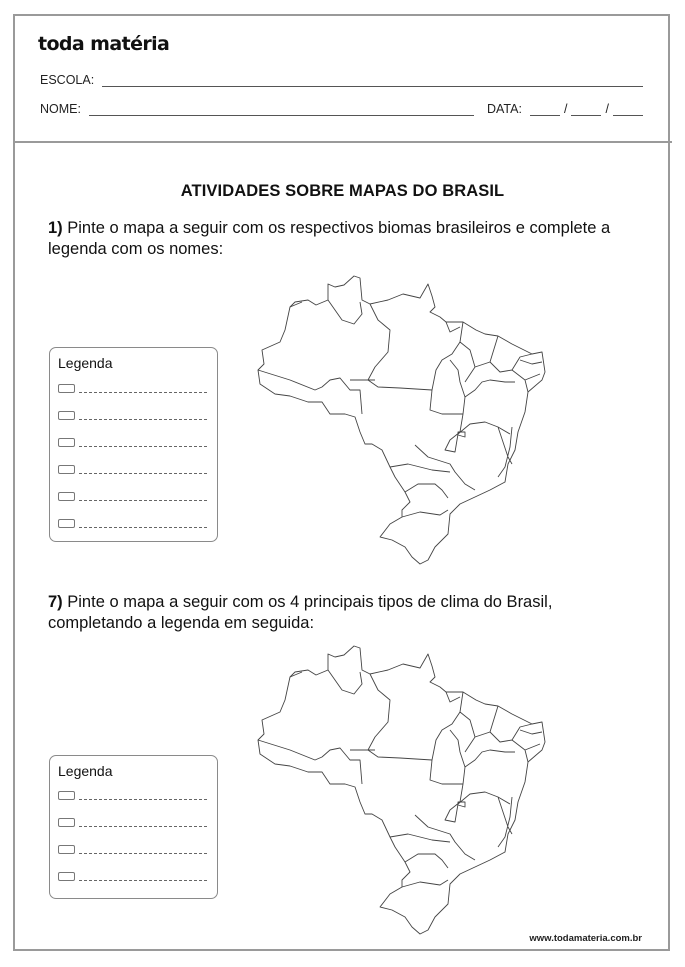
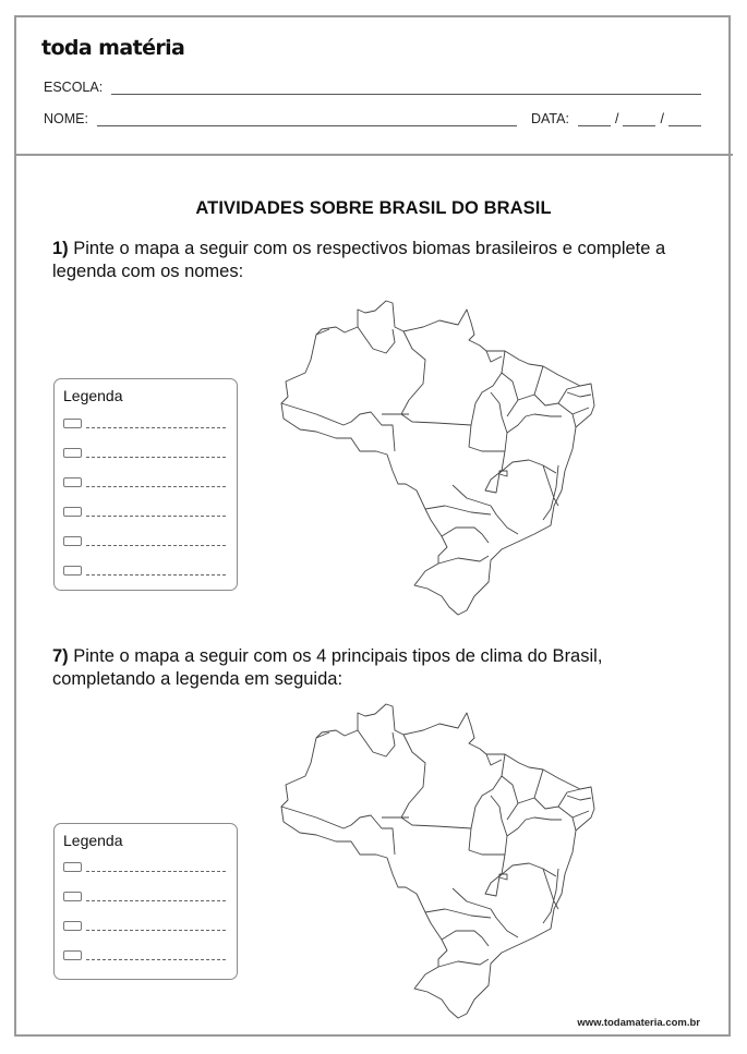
  toda matéria
  ESCOLA:
  NOME:
  DATA:
  /
  /
- ATIVIDADES SOBRE MAPAS DO BRASIL
+ ATIVIDADES SOBRE BRASIL DO BRASIL
  1) Pinte o mapa a seguir com os respectivos biomas brasileiros e complete a legenda com os nomes:
  Legenda
  7) Pinte o mapa a seguir com os 4 principais tipos de clima do Brasil, completando a legenda em seguida:
  Legenda
  www.todamateria.com.br
